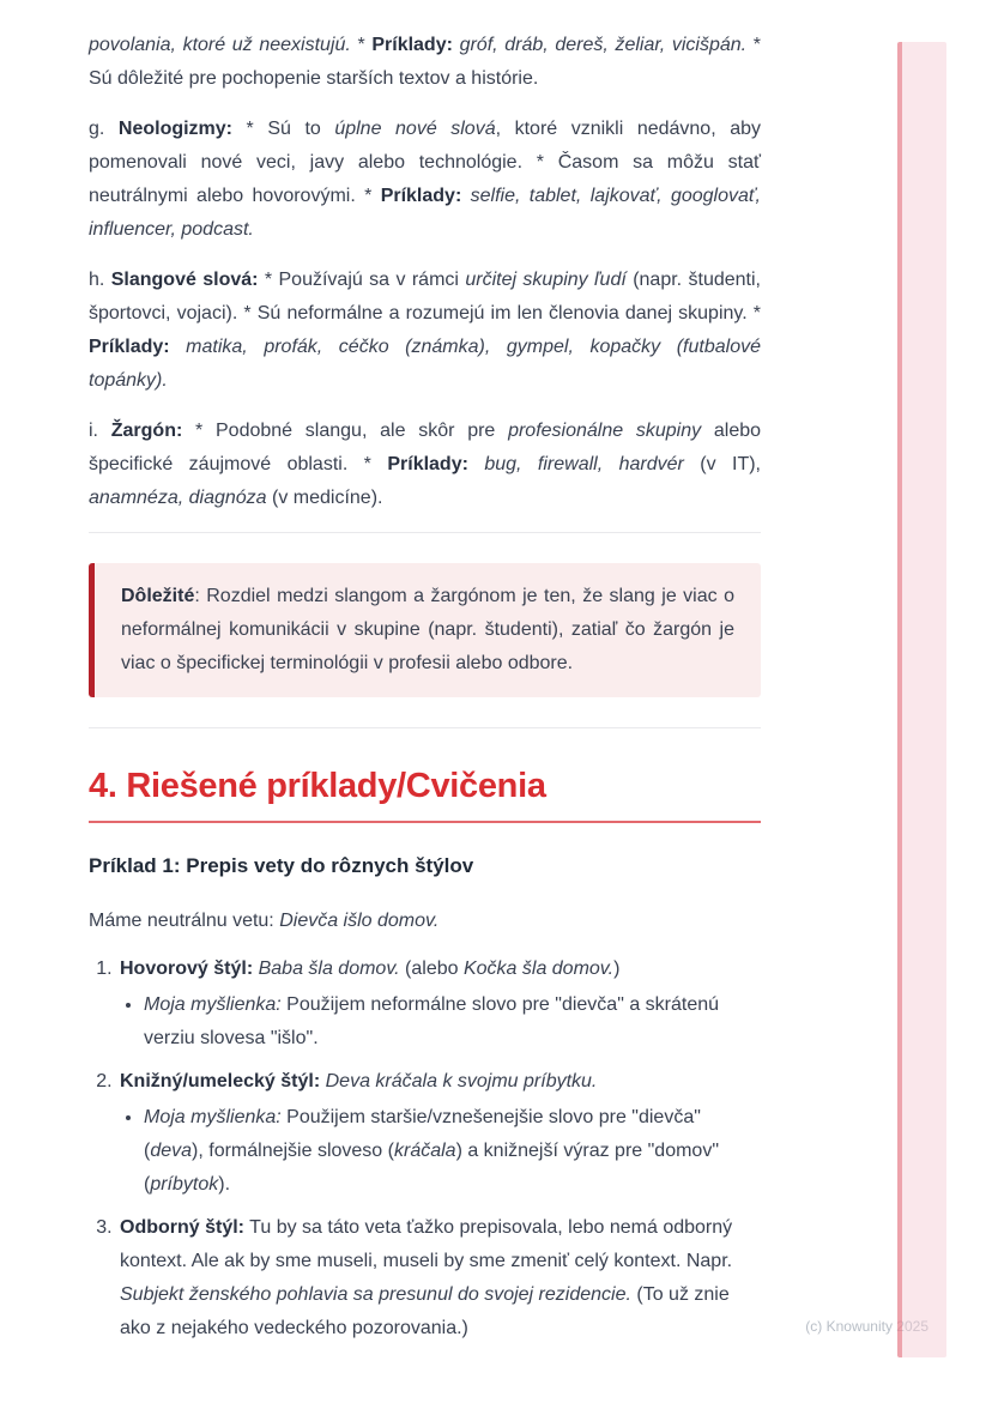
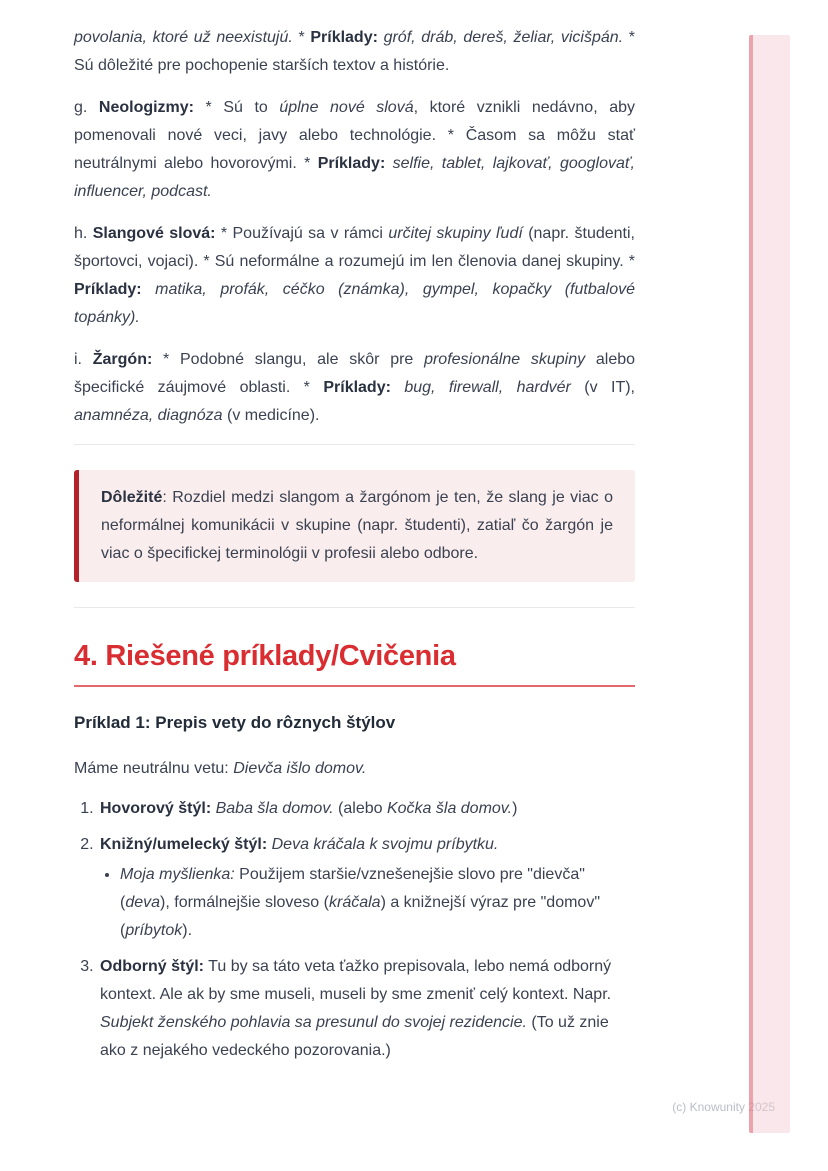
  povolania, ktoré už neexistujú. * Príklady: gróf, dráb, dereš, želiar, vicišpán. * Sú dôležité pre pochopenie starších textov a histórie.
  g. Neologizmy: * Sú to úplne nové slová, ktoré vznikli nedávno, aby pomenovali nové veci, javy alebo technológie. * Časom sa môžu stať neutrálnymi alebo hovorovými. * Príklady: selfie, tablet, lajkovať, googlovať, influencer, podcast.
  h. Slangové slová: * Používajú sa v rámci určitej skupiny ľudí (napr. študenti, športovci, vojaci). * Sú neformálne a rozumejú im len členovia danej skupiny. * Príklady: matika, profák, céčko (známka), gympel, kopačky (futbalové topánky).
  i. Žargón: * Podobné slangu, ale skôr pre profesionálne skupiny alebo špecifické záujmové oblasti. * Príklady: bug, firewall, hardvér (v IT), anamnéza, diagnóza (v medicíne).
  Dôležité: Rozdiel medzi slangom a žargónom je ten, že slang je viac o neformálnej komunikácii v skupine (napr. študenti), zatiaľ čo žargón je viac o špecifickej terminológii v profesii alebo odbore.
  4. Riešené príklady/Cvičenia
  Príklad 1: Prepis vety do rôznych štýlov
  Máme neutrálnu vetu: Dievča išlo domov.
  Hovorový štýl: Baba šla domov. (alebo Kočka šla domov.)
- Moja myšlienka: Použijem neformálne slovo pre "dievča" a skrátenú verziu slovesa "išlo".
  Knižný/umelecký štýl: Deva kráčala k svojmu príbytku.
  Moja myšlienka: Použijem staršie/vznešenejšie slovo pre "dievča" (deva), formálnejšie sloveso (kráčala) a knižnejší výraz pre "domov" (príbytok).
  Odborný štýl: Tu by sa táto veta ťažko prepisovala, lebo nemá odborný kontext. Ale ak by sme museli, museli by sme zmeniť celý kontext. Napr. Subjekt ženského pohlavia sa presunul do svojej rezidencie. (To už znie ako z nejakého vedeckého pozorovania.)
  (c) Knowunity 2025
